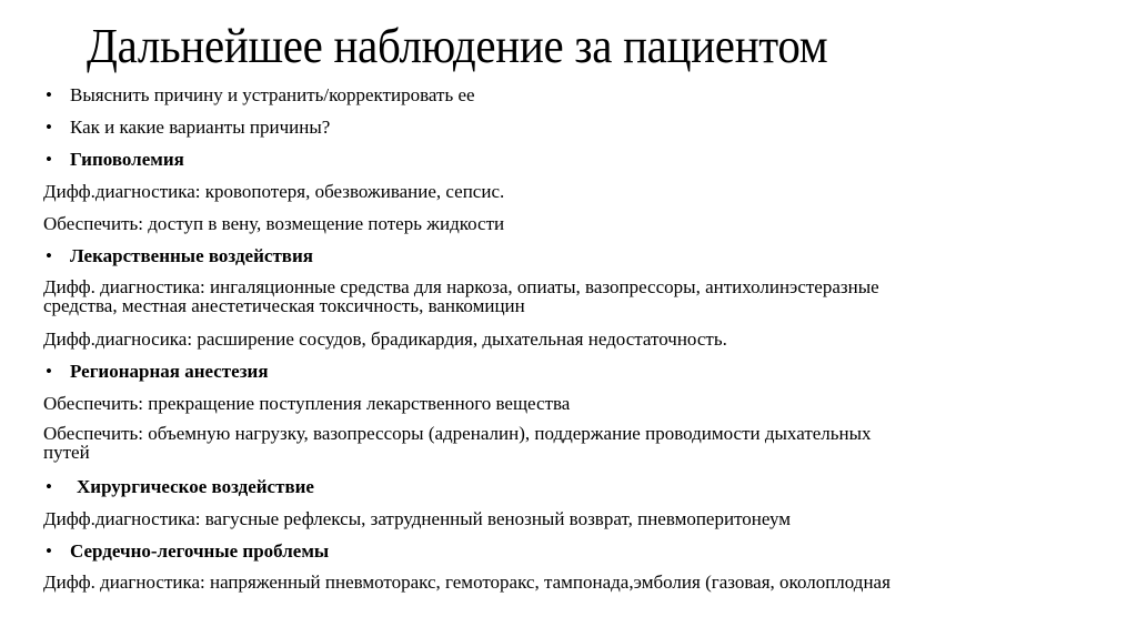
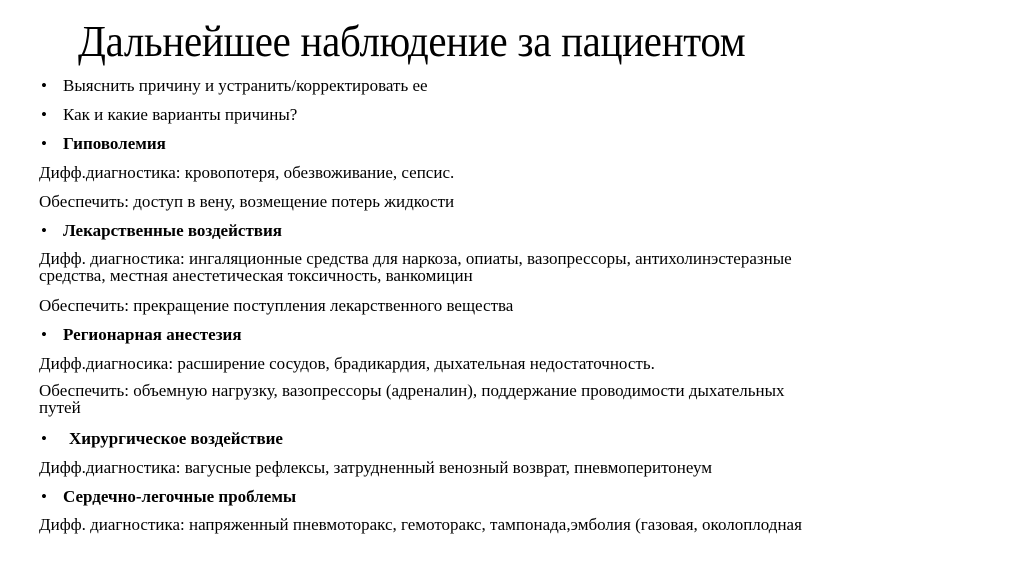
  Дальнейшее наблюдение за пациентом
  • Выяснить причину и устранить/корректировать ее
  • Как и какие варианты причины?
  • Гиповолемия
  Дифф.диагностика: кровопотеря, обезвоживание, сепсис.
  Обеспечить: доступ в вену, возмещение потерь жидкости
  • Лекарственные воздействия
  Дифф. диагностика: ингаляционные средства для наркоза, опиаты, вазопрессоры, антихолинэстеразные
  средства, местная анестетическая токсичность, ванкомицин
- Дифф.диагносика: расширение сосудов, брадикардия, дыхательная недостаточность.
+ Обеспечить: прекращение поступления лекарственного вещества
  • Регионарная анестезия
- Обеспечить: прекращение поступления лекарственного вещества
+ Дифф.диагносика: расширение сосудов, брадикардия, дыхательная недостаточность.
  Обеспечить: объемную нагрузку, вазопрессоры (адреналин), поддержание проводимости дыхательных
  путей
  • Хирургическое воздействие
  Дифф.диагностика: вагусные рефлексы, затрудненный венозный возврат, пневмоперитонеум
  • Сердечно-легочные проблемы
  Дифф. диагностика: напряженный пневмоторакс, гемоторакс, тампонада,эмболия (газовая, околоплодная
